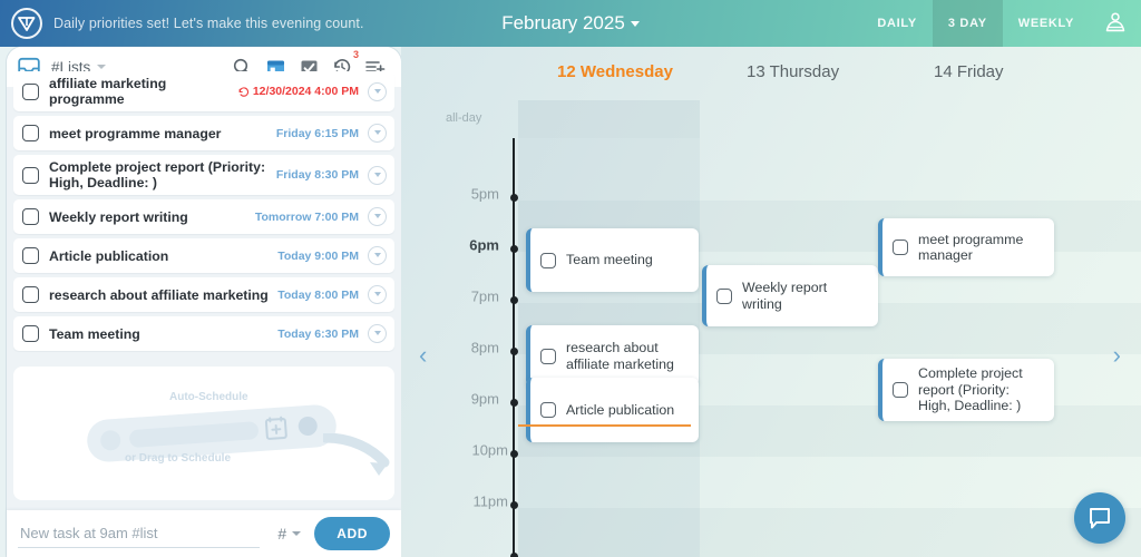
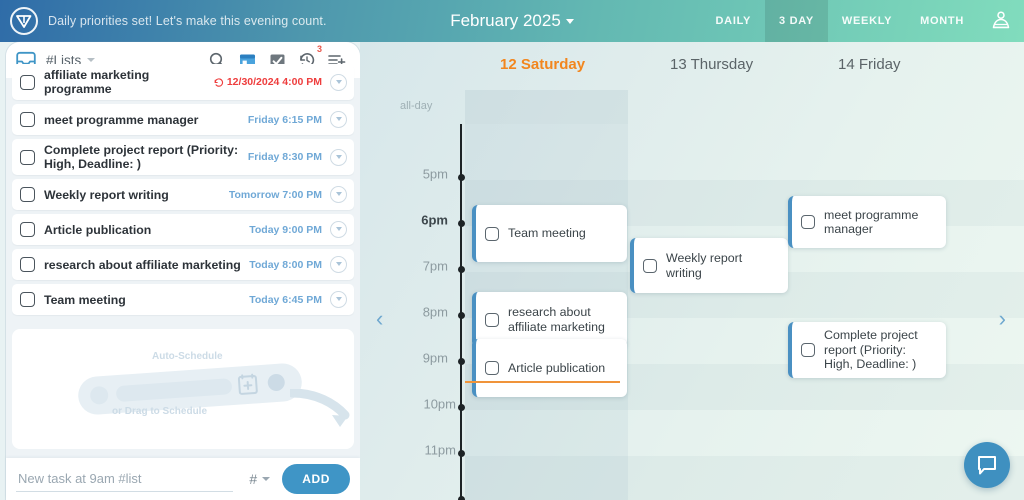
  Daily priorities set! Let's make this evening count.
  February 2025
  DAILY
  3 DAY
  WEEKLY
+ MONTH
  #Lists
  3
  affiliate marketing programme
  12/30/2024 4:00 PM
  meet programme manager
  Friday 6:15 PM
  Complete project report (Priority: High, Deadline: )
  Friday 8:30 PM
  Weekly report writing
  Tomorrow 7:00 PM
  Article publication
  Today 9:00 PM
  research about affiliate marketing
  Today 8:00 PM
  Team meeting
- Today 6:30 PM
+ Today 6:45 PM
  Auto-Schedule
  or Drag to Schedule
  New task at 9am #list
  #
  ADD
  all-day
- 12 Wednesday
+ 12 Saturday
  13 Thursday
  14 Friday
  5pm
  6pm
  7pm
  8pm
  9pm
  10pm
  11pm
  Team meeting
  research about affiliate marketing
  Article publication
  Weekly report writing
  meet programme manager
  Complete project report (Priority: High, Deadline: )
  ‹
  ›
